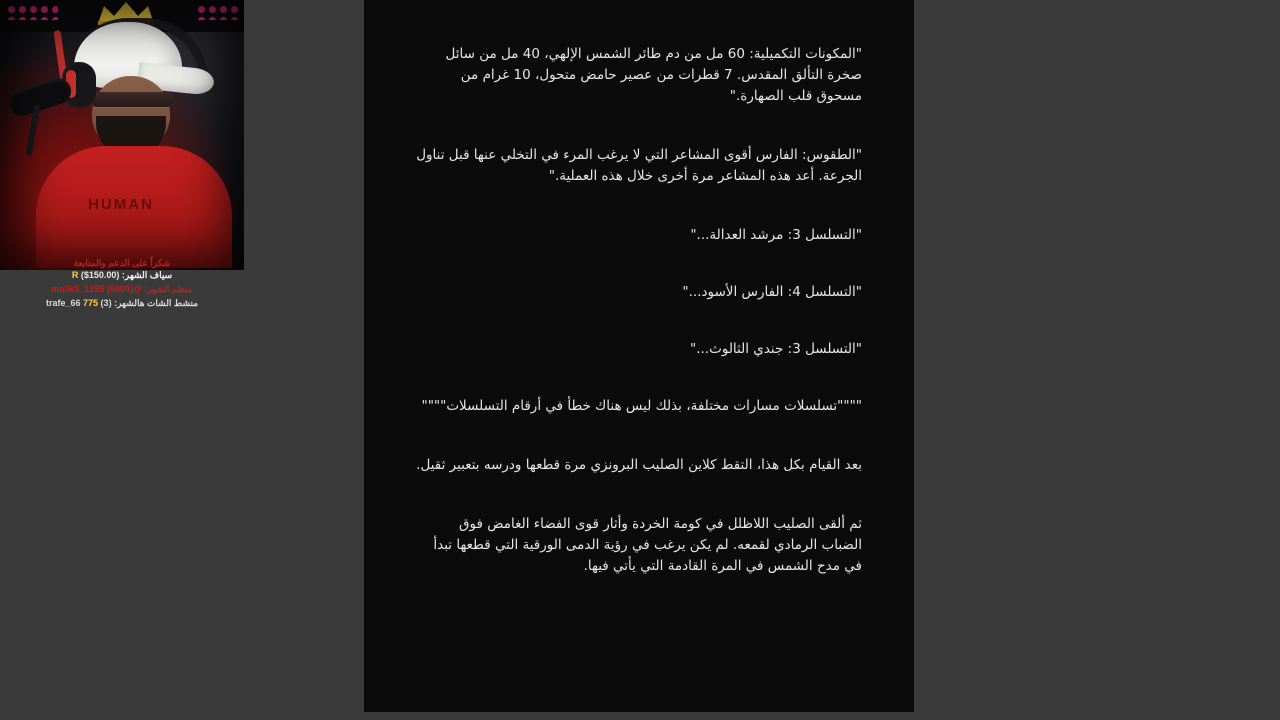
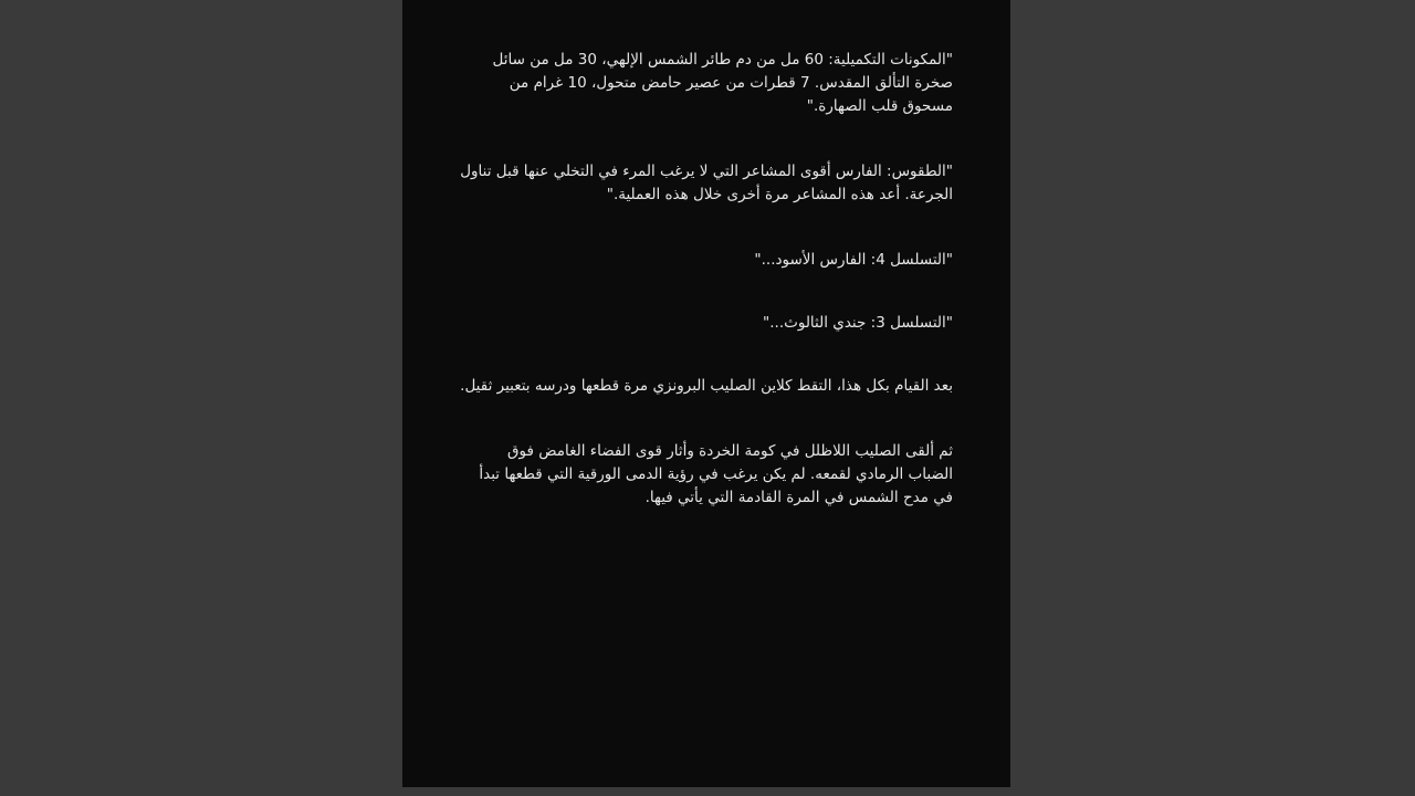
- HUMAN
- شكراً على الدعم والمتابعة
- سياف الشهر: R ($150.00)
- منظم الشهر: @ma3k3_1255 (5000)
- منشط الشات هالشهر: (3) trafe_66 775
- "المكونات التكميلية: 60 مل من دم طائر الشمس الإلهي، 40 مل من سائل صخرة التألق المقدس. 7 قطرات من عصير حامض متحول، 10 غرام من مسحوق قلب الصهارة."
+ "المكونات التكميلية: 60 مل من دم طائر الشمس الإلهي، 30 مل من سائل صخرة التألق المقدس. 7 قطرات من عصير حامض متحول، 10 غرام من مسحوق قلب الصهارة."
  "الطقوس: الفارس أقوى المشاعر التي لا يرغب المرء في التخلي عنها قبل تناول الجرعة. أعد هذه المشاعر مرة أخرى خلال هذه العملية."
- "التسلسل 3: مرشد العدالة..."
  "التسلسل 4: الفارس الأسود..."
  "التسلسل 3: جندي الثالوث..."
- """"تسلسلات مسارات مختلفة، بذلك ليس هناك خطأ في أرقام التسلسلات""""
  بعد القيام بكل هذا، التقط كلاين الصليب البرونزي مرة قطعها ودرسه بتعبير ثقيل.
  ثم ألقى الصليب اللاظلل في كومة الخردة وأثار قوى الفضاء الغامض فوق الضباب الرمادي لقمعه. لم يكن يرغب في رؤية الدمى الورقية التي قطعها تبدأ في مدح الشمس في المرة القادمة التي يأتي فيها.
